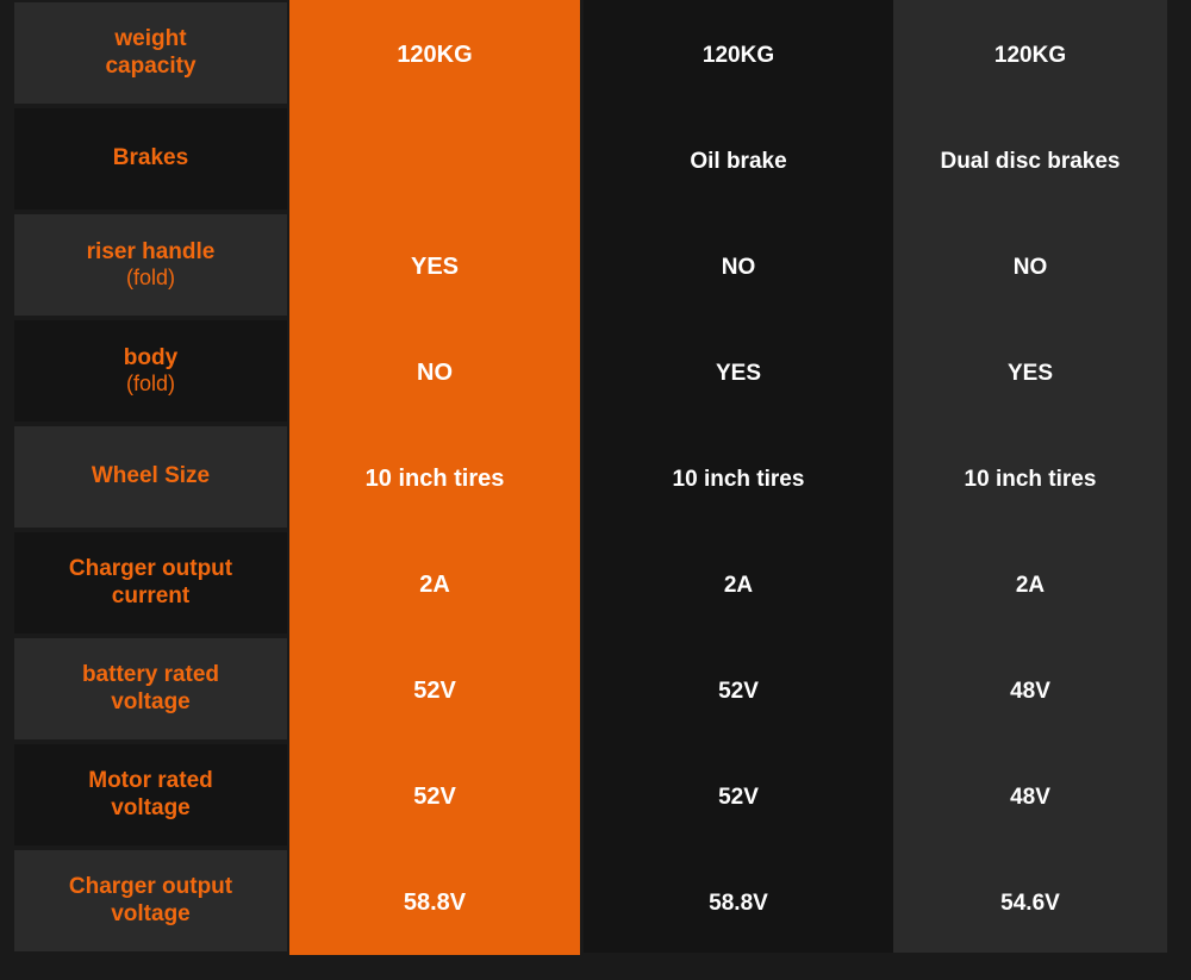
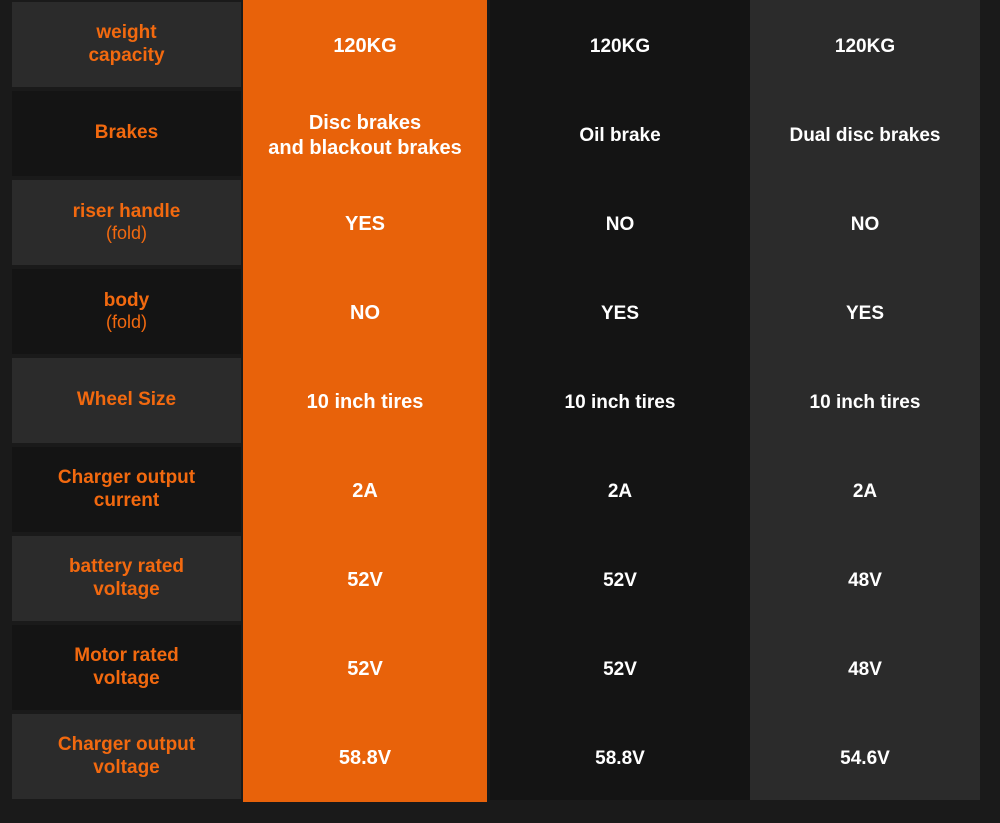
  weight
  capacity
  Brakes
  riser handle
  (fold)
  body
  (fold)
  Wheel Size
  Charger output
  current
  battery rated
  voltage
  Motor rated
  voltage
  Charger output
  voltage
  120KG
+ Disc brakes
+ and blackout brakes
  YES
  NO
  10 inch tires
  2A
  52V
  52V
  58.8V
  120KG
  Oil brake
  NO
  YES
  10 inch tires
  2A
  52V
  52V
  58.8V
  120KG
  Dual disc brakes
  NO
  YES
  10 inch tires
  2A
  48V
  48V
  54.6V
